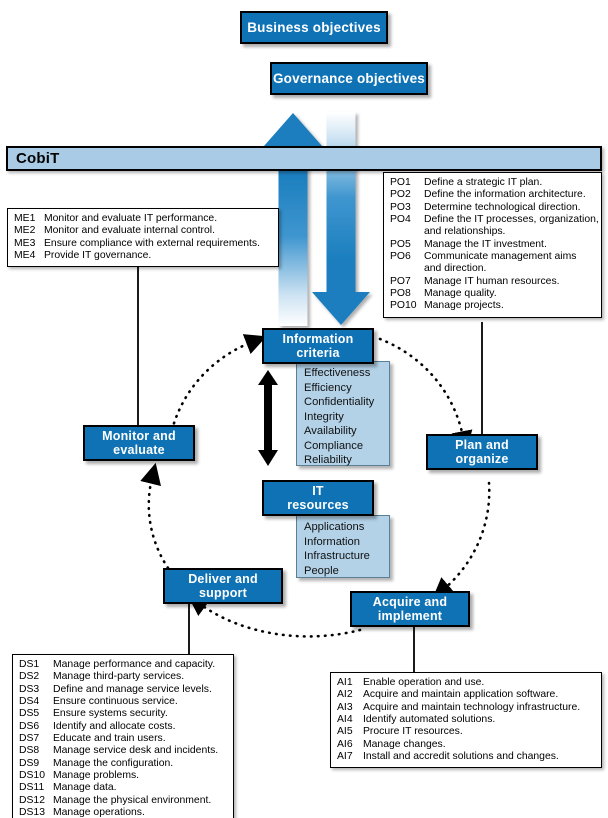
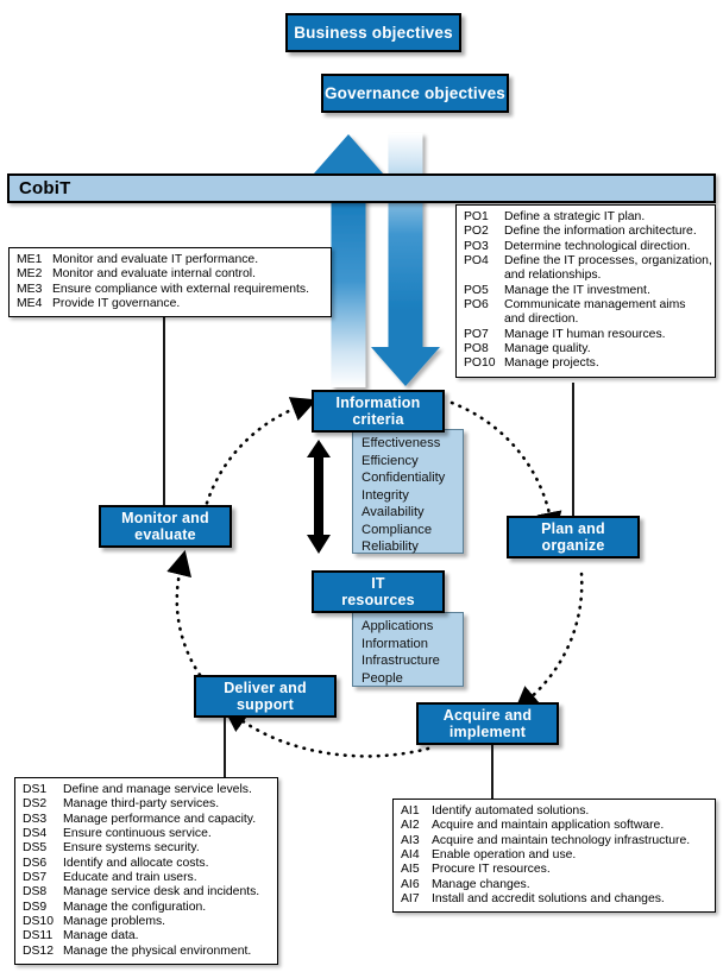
  CobiT
  Business objectives
  Governance objectives
  ME1
  Monitor and evaluate IT performance.
  ME2
  Monitor and evaluate internal control.
  ME3
  Ensure compliance with external requirements.
  ME4
  Provide IT governance.
  PO1
  Define a strategic IT plan.
  PO2
  Define the information architecture.
  PO3
  Determine technological direction.
  PO4
  Define the IT processes, organization,
  and relationships.
  PO5
  Manage the IT investment.
  PO6
  Communicate management aims
  and direction.
  PO7
  Manage IT human resources.
  PO8
  Manage quality.
  PO10
  Manage projects.
  Effectiveness
  Efficiency
  Confidentiality
  Integrity
  Availability
  Compliance
  Reliability
  Information
  criteria
  Applications
  Information
  Infrastructure
  People
  IT
  resources
  Monitor and
  evaluate
  Plan and
  organize
  Deliver and
  support
  Acquire and
  implement
  DS1
- Manage performance and capacity.
+ Define and manage service levels.
  DS2
  Manage third-party services.
  DS3
- Define and manage service levels.
+ Manage performance and capacity.
  DS4
  Ensure continuous service.
  DS5
  Ensure systems security.
  DS6
  Identify and allocate costs.
  DS7
  Educate and train users.
  DS8
  Manage service desk and incidents.
  DS9
  Manage the configuration.
  DS10
  Manage problems.
  DS11
  Manage data.
  DS12
  Manage the physical environment.
- DS13
- Manage operations.
  AI1
- Enable operation and use.
+ Identify automated solutions.
  AI2
  Acquire and maintain application software.
  AI3
  Acquire and maintain technology infrastructure.
  AI4
- Identify automated solutions.
+ Enable operation and use.
  AI5
  Procure IT resources.
  AI6
  Manage changes.
  AI7
  Install and accredit solutions and changes.
